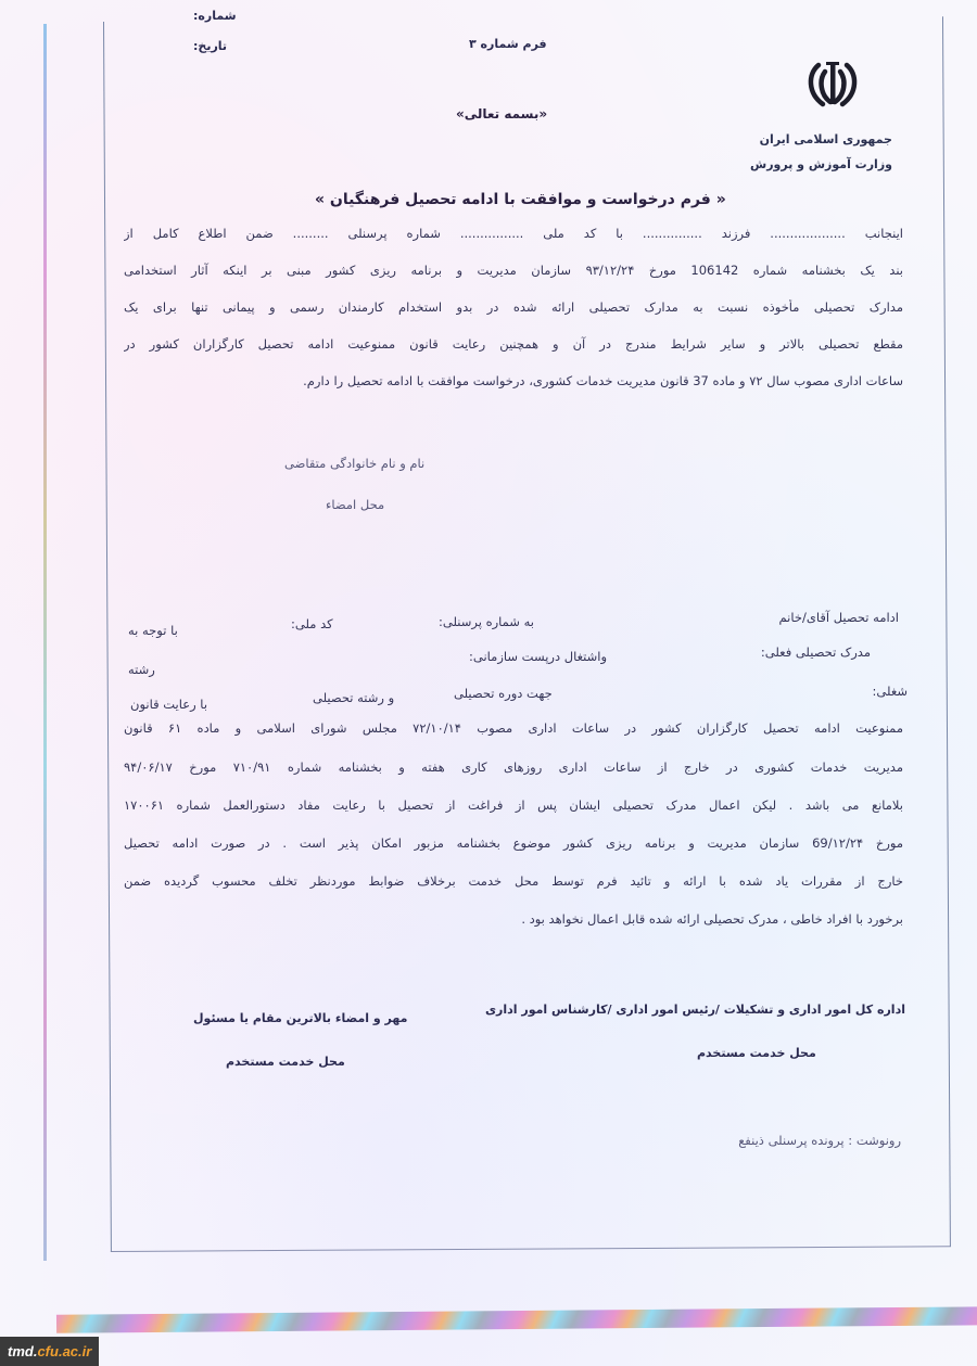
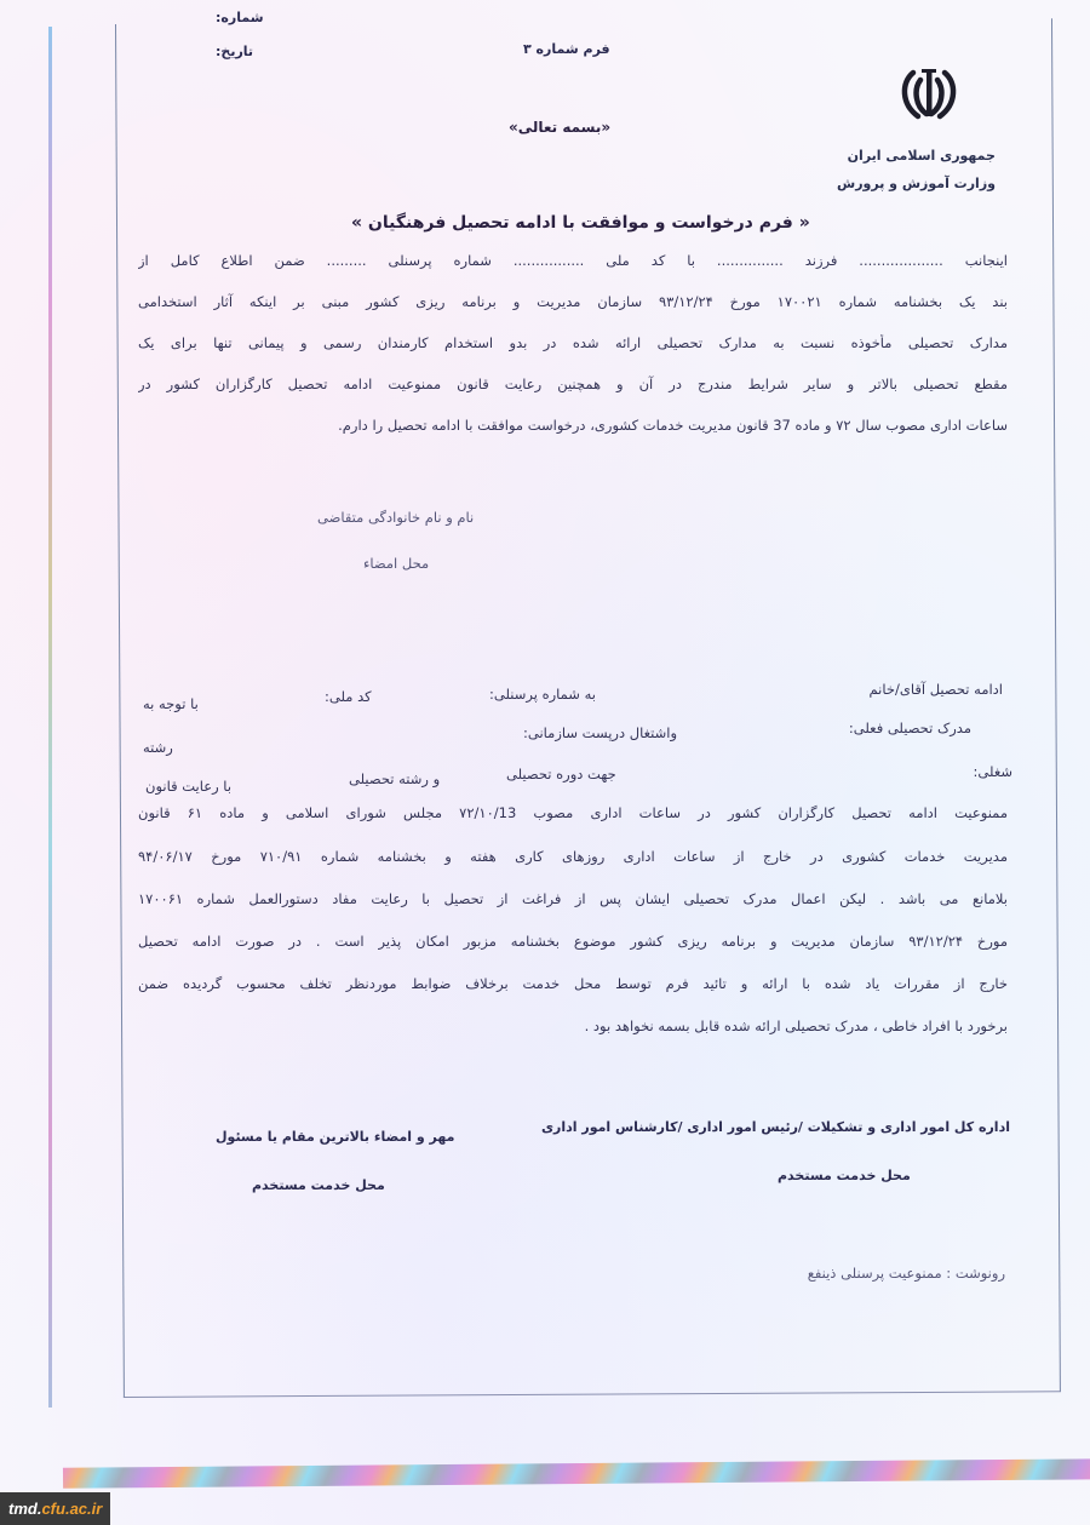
  شماره:
  تاریخ:
  فرم شماره ۳
  «بسمه تعالی»
  جمهوری اسلامی ایران
  وزارت آموزش و پرورش
  « فرم درخواست و موافقت با ادامه تحصیل فرهنگیان »
  اینجانب ................... فرزند ............... با کد ملی ................ شماره پرسنلی ......... ضمن اطلاع کامل از
- بند یک بخشنامه شماره 106142 مورخ ۹۳/۱۲/۲۴ سازمان مدیریت و برنامه ریزی کشور مبنی بر اینکه آثار استخدامی
+ بند یک بخشنامه شماره ۱۷۰۰۲۱ مورخ ۹۳/۱۲/۲۴ سازمان مدیریت و برنامه ریزی کشور مبنی بر اینکه آثار استخدامی
  مدارک تحصیلی مأخوذه نسبت به مدارک تحصیلی ارائه شده در بدو استخدام کارمندان رسمی و پیمانی تنها برای یک
  مقطع تحصیلی بالاتر و سایر شرایط مندرج در آن و همچنین رعایت قانون ممنوعیت ادامه تحصیل کارگزاران کشور در
  ساعات اداری مصوب سال ۷۲ و ماده 37 قانون مدیریت خدمات کشوری، درخواست موافقت با ادامه تحصیل را دارم.
  نام و نام خانوادگی متقاضی
  محل امضاء
  ادامه تحصیل آقای/خانم
  به شماره پرسنلی:
  کد ملی:
  با توجه به
  مدرک تحصیلی فعلی:
  واشتغال درپست سازمانی:
  رشته
  شغلی:
  جهت دوره تحصیلی
  و رشته تحصیلی
  با رعایت قانون
- ممنوعیت ادامه تحصیل کارگزاران کشور در ساعات اداری مصوب ۷۲/۱۰/۱۴ مجلس شورای اسلامی و ماده ۶۱ قانون
+ ممنوعیت ادامه تحصیل کارگزاران کشور در ساعات اداری مصوب ۷۲/۱۰/13 مجلس شورای اسلامی و ماده ۶۱ قانون
  مدیریت خدمات کشوری در خارج از ساعات اداری روزهای کاری هفته و بخشنامه شماره ۷۱۰/۹۱ مورخ ۹۴/۰۶/۱۷
  بلامانع می باشد . لیکن اعمال مدرک تحصیلی ایشان پس از فراغت از تحصیل با رعایت مفاد دستورالعمل شماره ۱۷۰۰۶۱
- مورخ 69/۱۲/۲۴ سازمان مدیریت و برنامه ریزی کشور موضوع بخشنامه مزبور امکان پذیر است . در صورت ادامه تحصیل
+ مورخ ۹۳/۱۲/۲۴ سازمان مدیریت و برنامه ریزی کشور موضوع بخشنامه مزبور امکان پذیر است . در صورت ادامه تحصیل
  خارج از مقررات یاد شده با ارائه و تائید فرم توسط محل خدمت برخلاف ضوابط موردنظر تخلف محسوب گردیده ضمن
- برخورد با افراد خاطی ، مدرک تحصیلی ارائه شده قابل اعمال نخواهد بود .
+ برخورد با افراد خاطی ، مدرک تحصیلی ارائه شده قابل بسمه نخواهد بود .
  اداره کل امور اداری و تشکیلات /رئیس امور اداری /کارشناس امور اداری
  محل خدمت مستخدم
  مهر و امضاء بالاترین مقام یا مسئول
  محل خدمت مستخدم
- رونوشت : پرونده پرسنلی ذینفع
+ رونوشت : ممنوعیت پرسنلی ذینفع
  tmd.cfu.ac.ir
